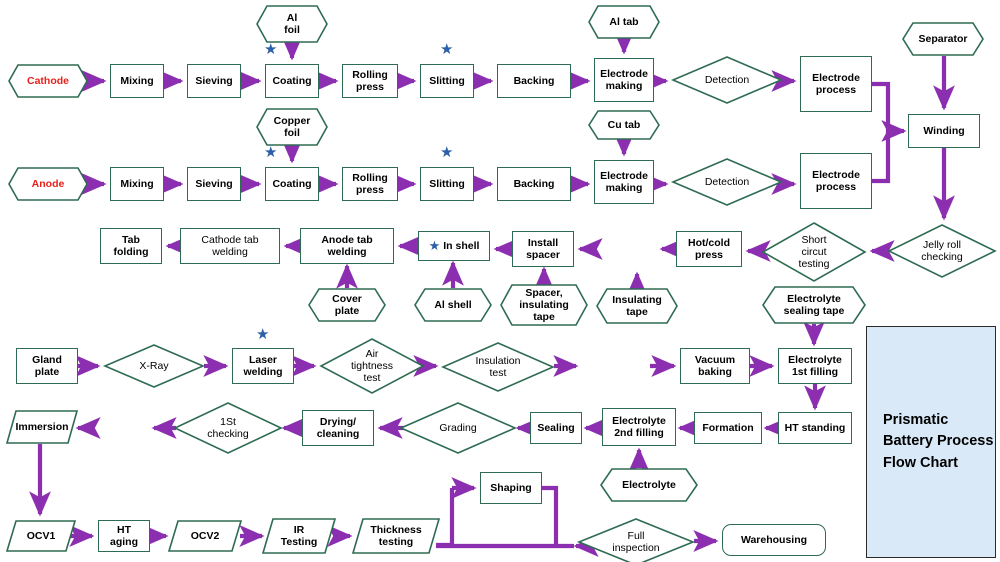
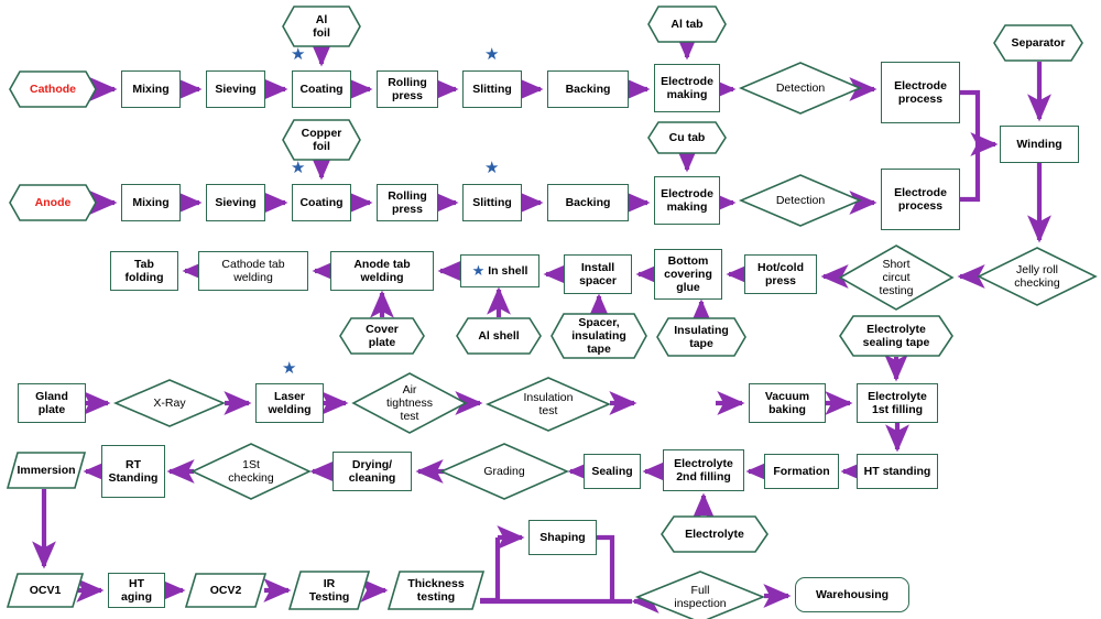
  Cathode
  Mixing
  Sieving
  Al
  foil
  Coating
  ★
  Rolling
  press
  Slitting
  ★
  Backing
  Al tab
  Electrode
  making
  Detection
  Electrode
  process
  Separator
  Winding
  Anode
  Mixing
  Sieving
  Copper
  foil
  Coating
  ★
  Rolling
  press
  Slitting
  ★
  Backing
  Cu tab
  Electrode
  making
  Detection
  Electrode
  process
  Jelly roll
  checking
  Short
  circut
  testing
  Hot/cold
  press
+ Bottom
+ covering
+ glue
  Install
  spacer
  ★
  In shell
  Anode tab
  welding
  Cathode tab
  welding
  Tab
  folding
  Cover
  plate
  Al shell
  Spacer,
  insulating
  tape
  Insulating
  tape
  Electrolyte
  sealing tape
  Gland
  plate
  X-Ray
  Laser
  welding
  ★
  Air
  tightness
  test
  Insulation
  test
  Vacuum
  baking
  Electrolyte
  1st filling
  HT standing
  Formation
  Electrolyte
  2nd filling
  Sealing
  Grading
  Drying/
  cleaning
  1St
  checking
+ RT
+ Standing
  Immersion
  Electrolyte
  OCV1
  HT
  aging
  OCV2
  IR
  Testing
  Thickness
  testing
  Shaping
  Full
  inspection
  Warehousing
- Prismatic
- Battery Process
- Flow Chart
